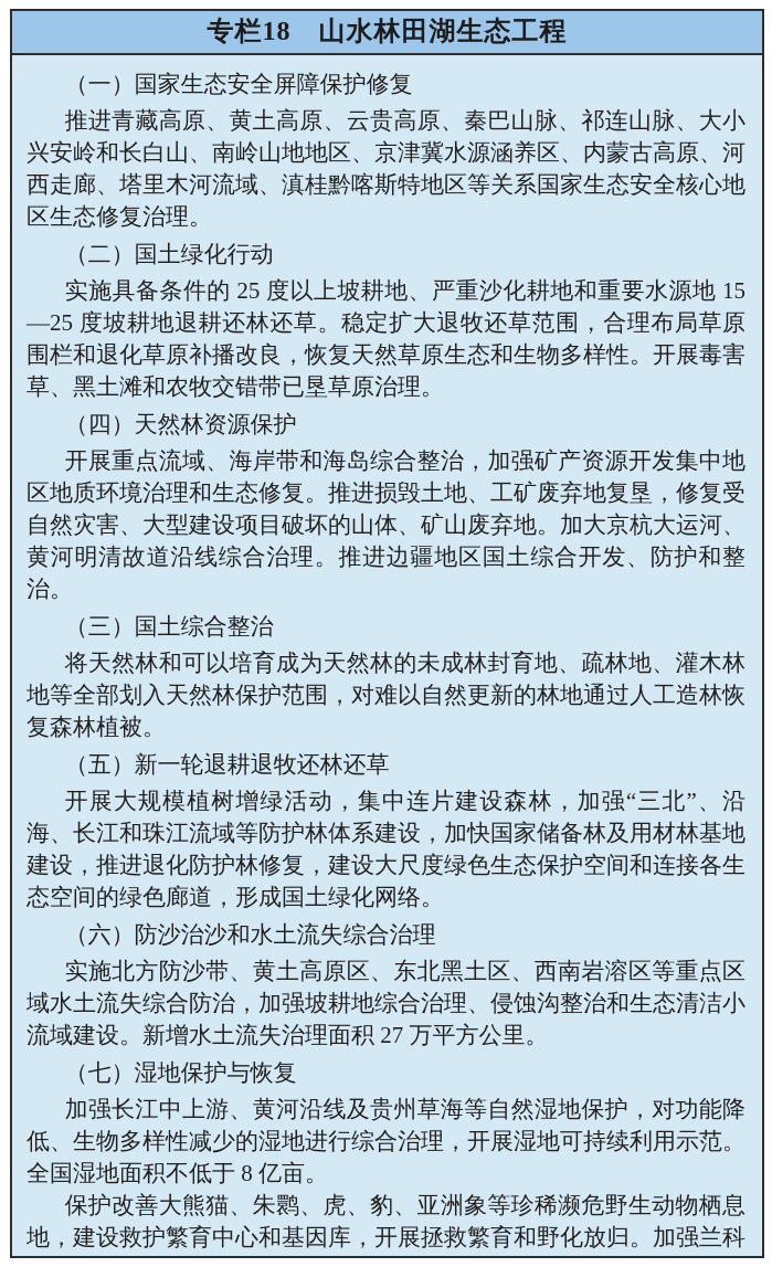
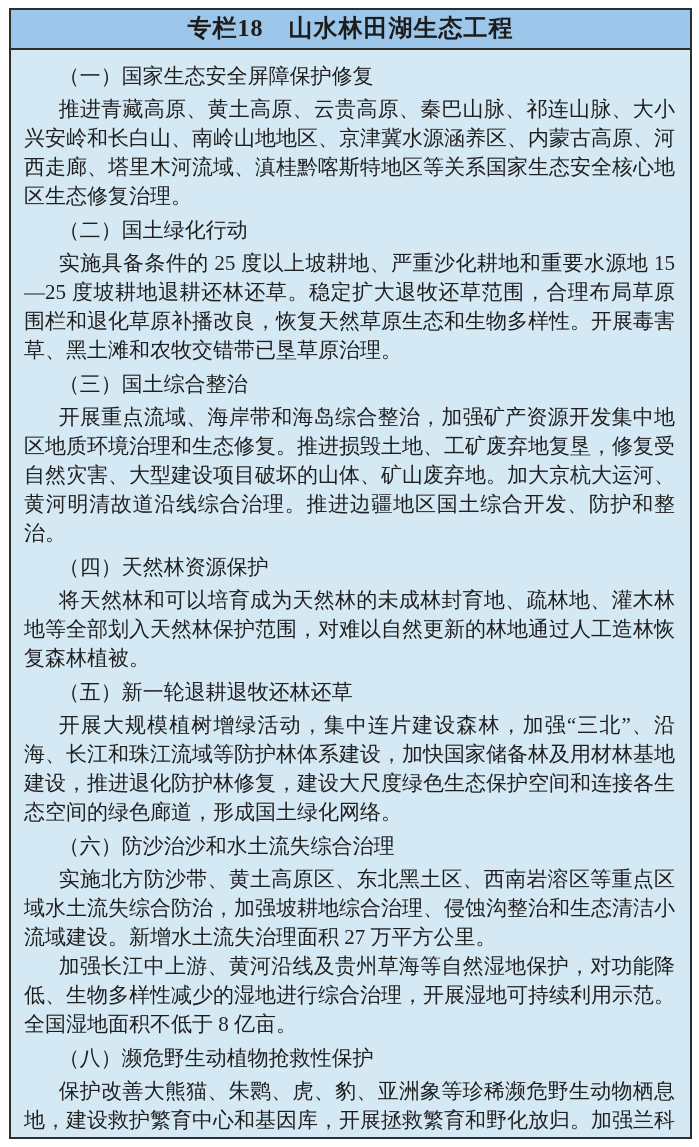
  专栏18 山水林田湖生态工程
  （一）国家生态安全屏障保护修复
  推进青藏高原、黄土高原、云贵高原、秦巴山脉、祁连山脉、大小兴安岭和长白山、南岭山地地区、京津冀水源涵养区、内蒙古高原、河西走廊、塔里木河流域、滇桂黔喀斯特地区等关系国家生态安全核心地区生态修复治理。
  （二）国土绿化行动
  实施具备条件的 25 度以上坡耕地、严重沙化耕地和重要水源地 15—25 度坡耕地退耕还林还草。稳定扩大退牧还草范围，合理布局草原围栏和退化草原补播改良，恢复天然草原生态和生物多样性。开展毒害草、黑土滩和农牧交错带已垦草原治理。
- （四）天然林资源保护
+ （三）国土综合整治
  开展重点流域、海岸带和海岛综合整治，加强矿产资源开发集中地区地质环境治理和生态修复。推进损毁土地、工矿废弃地复垦，修复受自然灾害、大型建设项目破坏的山体、矿山废弃地。加大京杭大运河、黄河明清故道沿线综合治理。推进边疆地区国土综合开发、防护和整治。
- （三）国土综合整治
+ （四）天然林资源保护
  将天然林和可以培育成为天然林的未成林封育地、疏林地、灌木林地等全部划入天然林保护范围，对难以自然更新的林地通过人工造林恢复森林植被。
  （五）新一轮退耕退牧还林还草
  开展大规模植树增绿活动，集中连片建设森林，加强“三北”、沿海、长江和珠江流域等防护林体系建设，加快国家储备林及用材林基地建设，推进退化防护林修复，建设大尺度绿色生态保护空间和连接各生态空间的绿色廊道，形成国土绿化网络。
  （六）防沙治沙和水土流失综合治理
  实施北方防沙带、黄土高原区、东北黑土区、西南岩溶区等重点区域水土流失综合防治，加强坡耕地综合治理、侵蚀沟整治和生态清洁小流域建设。新增水土流失治理面积 27 万平方公里。
- （七）湿地保护与恢复
  加强长江中上游、黄河沿线及贵州草海等自然湿地保护，对功能降低、生物多样性减少的湿地进行综合治理，开展湿地可持续利用示范。全国湿地面积不低于 8 亿亩。
+ （八）濒危野生动植物抢救性保护
